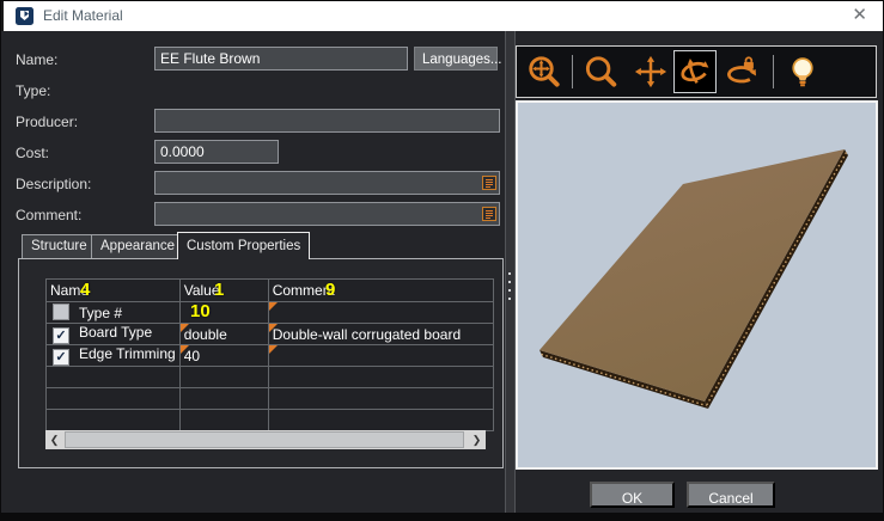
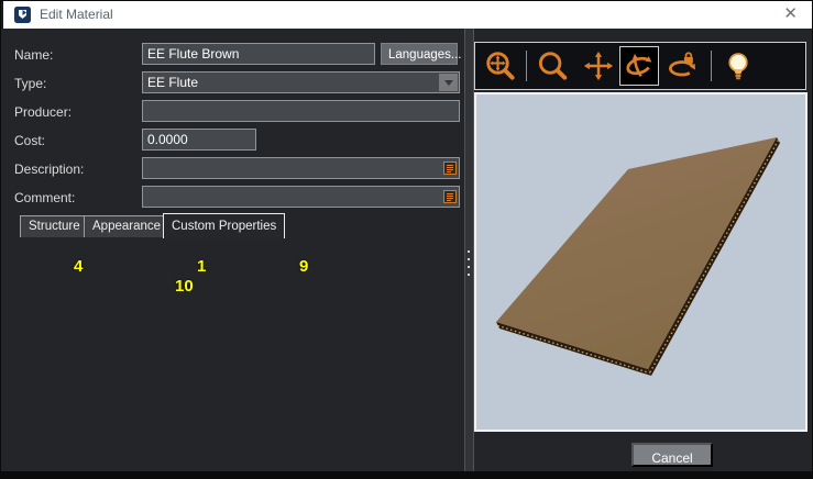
  Edit Material
  ✕
  Name:
  EE Flute Brown
  Languages...
  Type:
+ EE Flute
  Producer:
  Cost:
  0.0000
  Description:
  Comment:
  Structure
  Appearance
  Custom Properties
- Name	Value	Comment
- Type #
- ✓ Board Type	double	Double-wall corrugated board
- ✓ Edge Trimming	40
- ❮
- ❯
- OK
  Cancel
  4
  1
  9
  10
